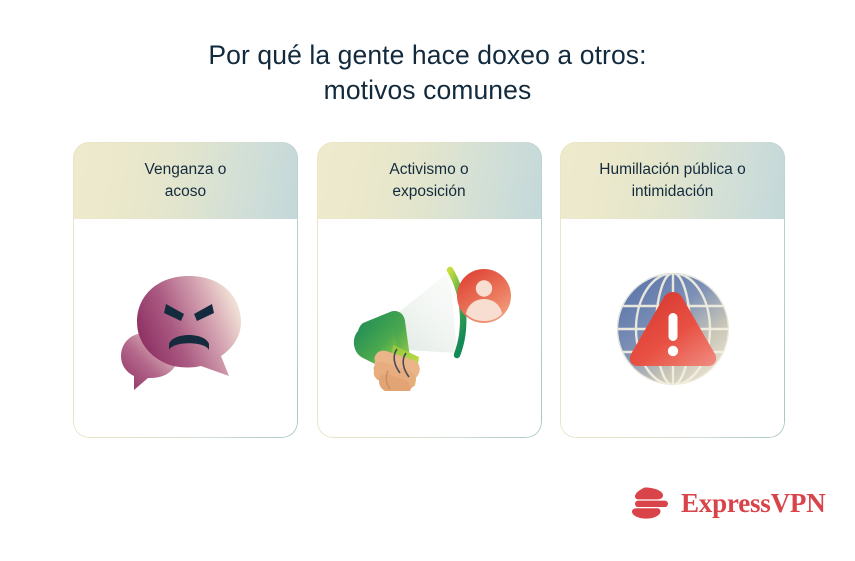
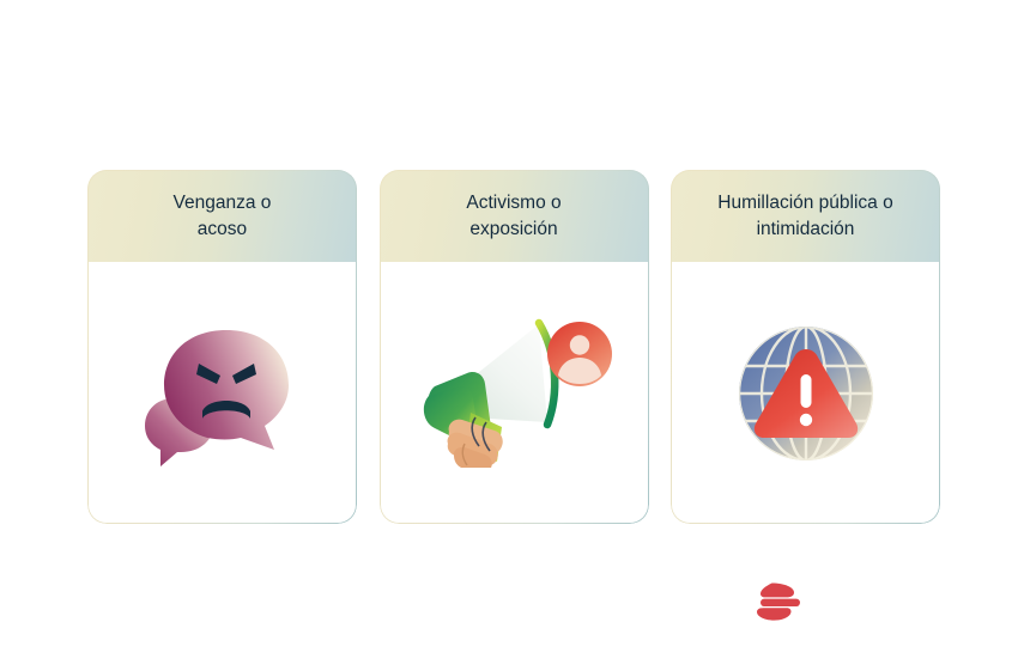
- Por qué la gente hace doxeo a otros:
- motivos comunes
- ExpressVPN
